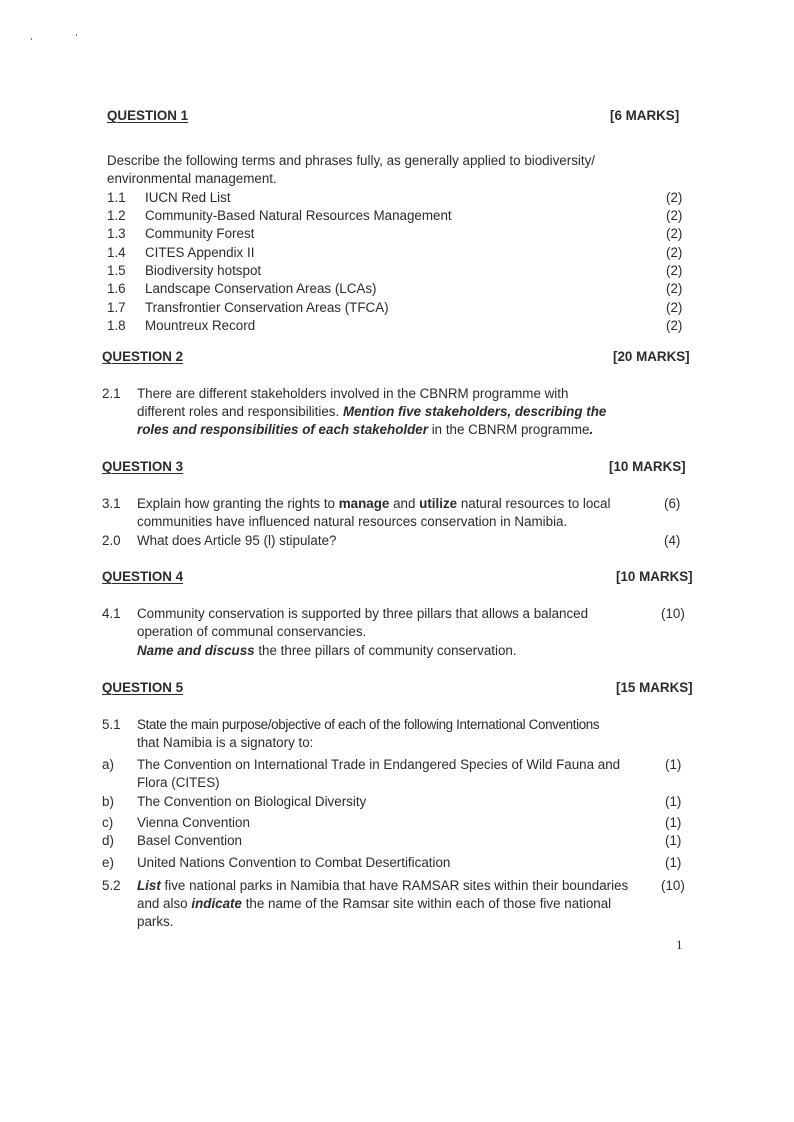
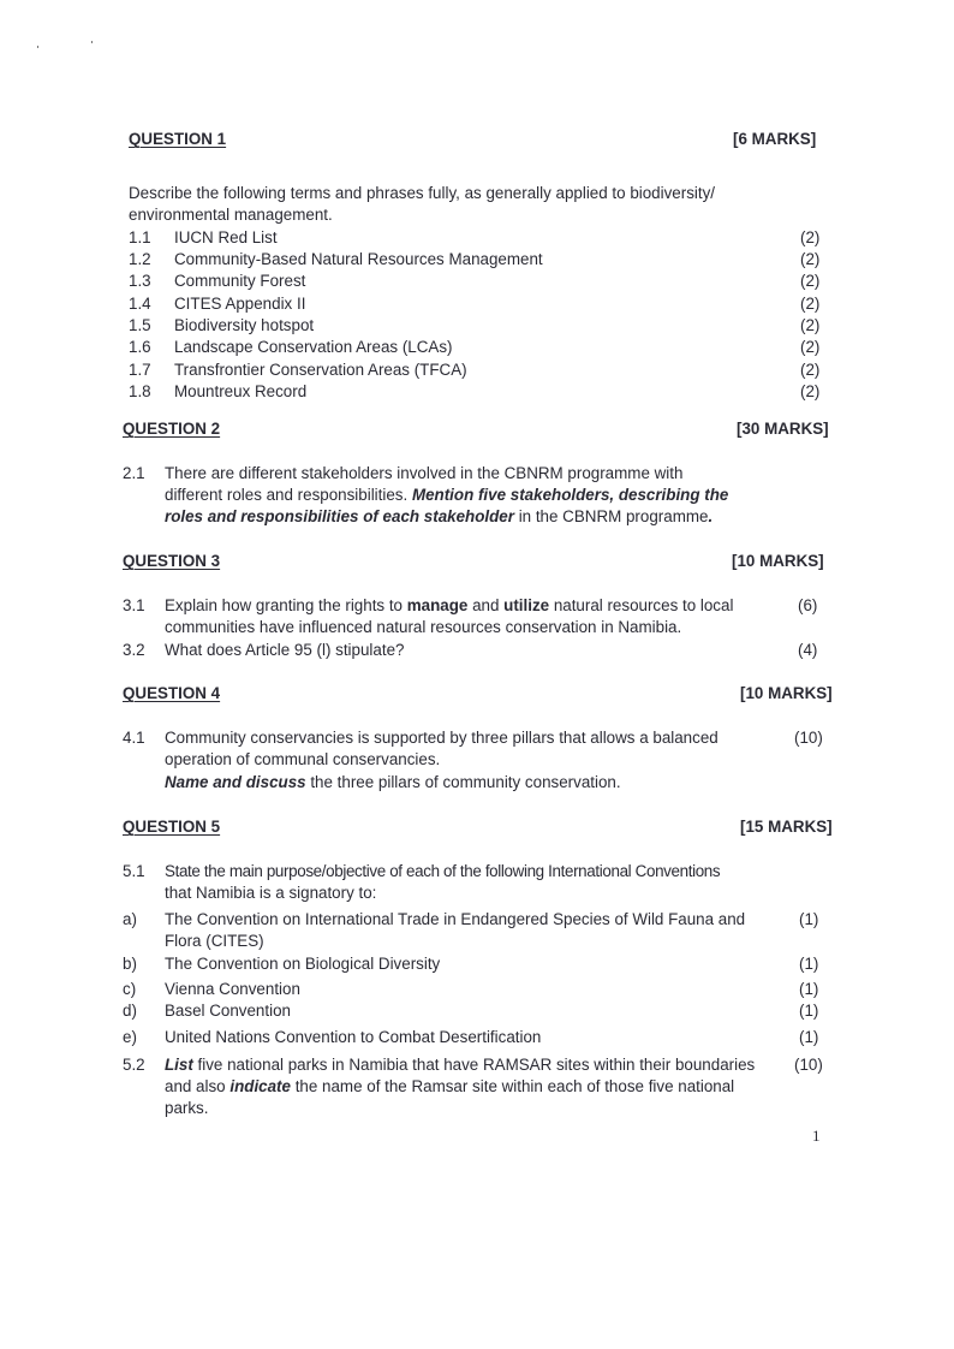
  QUESTION 1
  [6 MARKS]
  Describe the following terms and phrases fully, as generally applied to biodiversity/
  environmental management.
  1.1
  IUCN Red List
  (2)
  1.2
  Community-Based Natural Resources Management
  (2)
  1.3
  Community Forest
  (2)
  1.4
  CITES Appendix II
  (2)
  1.5
  Biodiversity hotspot
  (2)
  1.6
  Landscape Conservation Areas (LCAs)
  (2)
  1.7
  Transfrontier Conservation Areas (TFCA)
  (2)
  1.8
  Mountreux Record
  (2)
  QUESTION 2
- [20 MARKS]
+ [30 MARKS]
  2.1
  There are different stakeholders involved in the CBNRM programme with
  different roles and responsibilities. Mention five stakeholders, describing the
  roles and responsibilities of each stakeholder in the CBNRM programme.
  QUESTION 3
  [10 MARKS]
  3.1
  Explain how granting the rights to manage and utilize natural resources to local
  communities have influenced natural resources conservation in Namibia.
  (6)
- 2.0
+ 3.2
  What does Article 95 (l) stipulate?
  (4)
  QUESTION 4
  [10 MARKS]
  4.1
- Community conservation is supported by three pillars that allows a balanced
+ Community conservancies is supported by three pillars that allows a balanced
  operation of communal conservancies.
  Name and discuss the three pillars of community conservation.
  (10)
  QUESTION 5
  [15 MARKS]
  5.1
  State the main purpose/objective of each of the following International Conventions
  that Namibia is a signatory to:
  a)
  The Convention on International Trade in Endangered Species of Wild Fauna and
  Flora (CITES)
  (1)
  b)
  The Convention on Biological Diversity
  (1)
  c)
  Vienna Convention
  (1)
  d)
  Basel Convention
  (1)
  e)
  United Nations Convention to Combat Desertification
  (1)
  5.2
  List five national parks in Namibia that have RAMSAR sites within their boundaries
  and also indicate the name of the Ramsar site within each of those five national
  parks.
  (10)
  1
